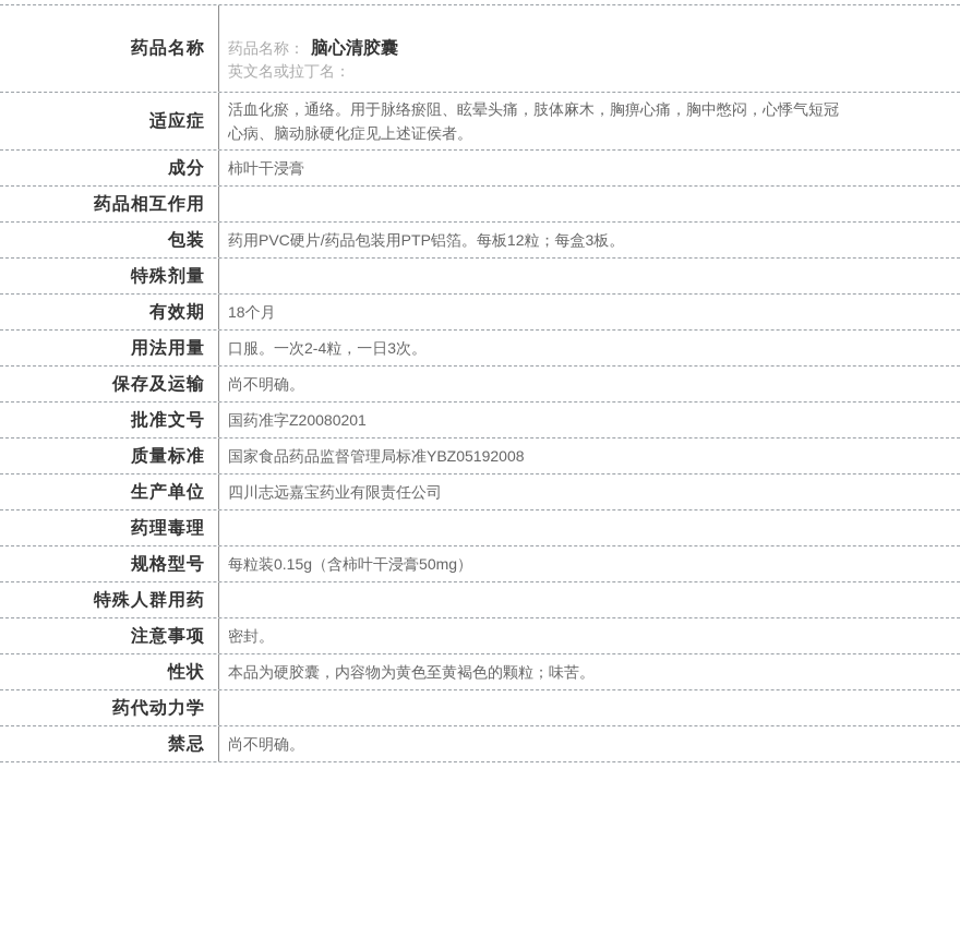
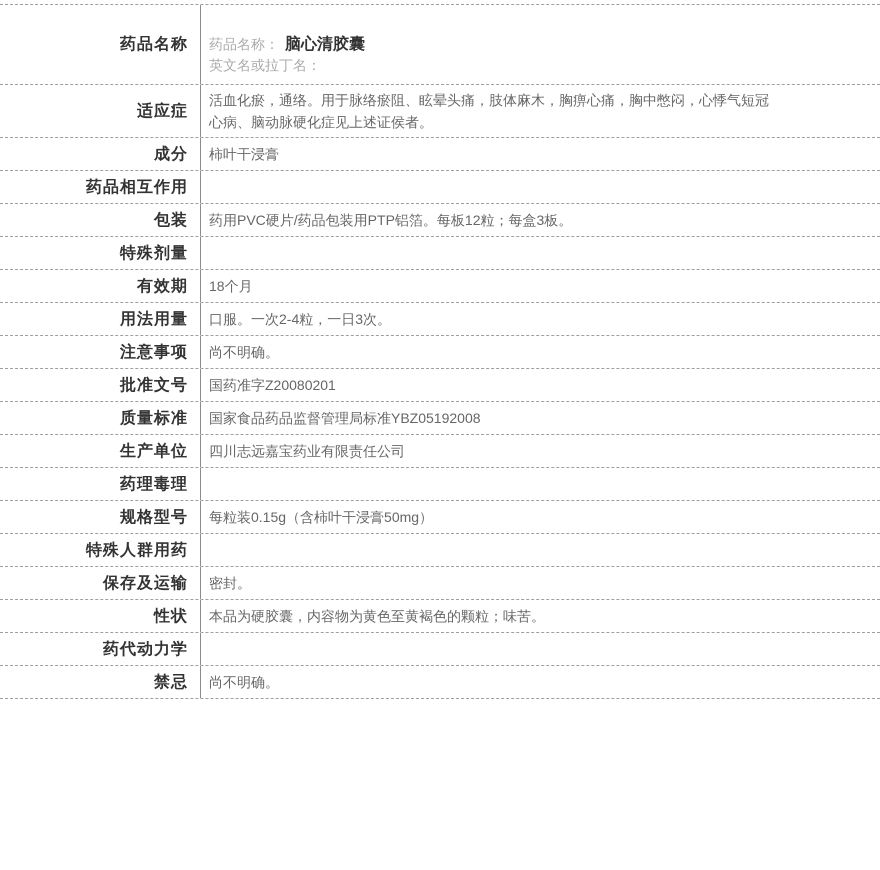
  药品名称
  药品名称： 脑心清胶囊
  英文名或拉丁名：
  适应症
  活血化瘀，通络。用于脉络瘀阻、眩晕头痛，肢体麻木，胸痹心痛，胸中憋闷，心悸气短冠
  心病、脑动脉硬化症见上述证侯者。
  成分
  柿叶干浸膏
  药品相互作用
  包装
  药用PVC硬片/药品包装用PTP铝箔。每板12粒；每盒3板。
  特殊剂量
  有效期
  18个月
  用法用量
  口服。一次2-4粒，一日3次。
- 保存及运输
+ 注意事项
  尚不明确。
  批准文号
  国药准字Z20080201
  质量标准
  国家食品药品监督管理局标准YBZ05192008
  生产单位
  四川志远嘉宝药业有限责任公司
  药理毒理
  规格型号
  每粒装0.15g（含柿叶干浸膏50mg）
  特殊人群用药
- 注意事项
+ 保存及运输
  密封。
  性状
  本品为硬胶囊，内容物为黄色至黄褐色的颗粒；味苦。
  药代动力学
  禁忌
  尚不明确。
